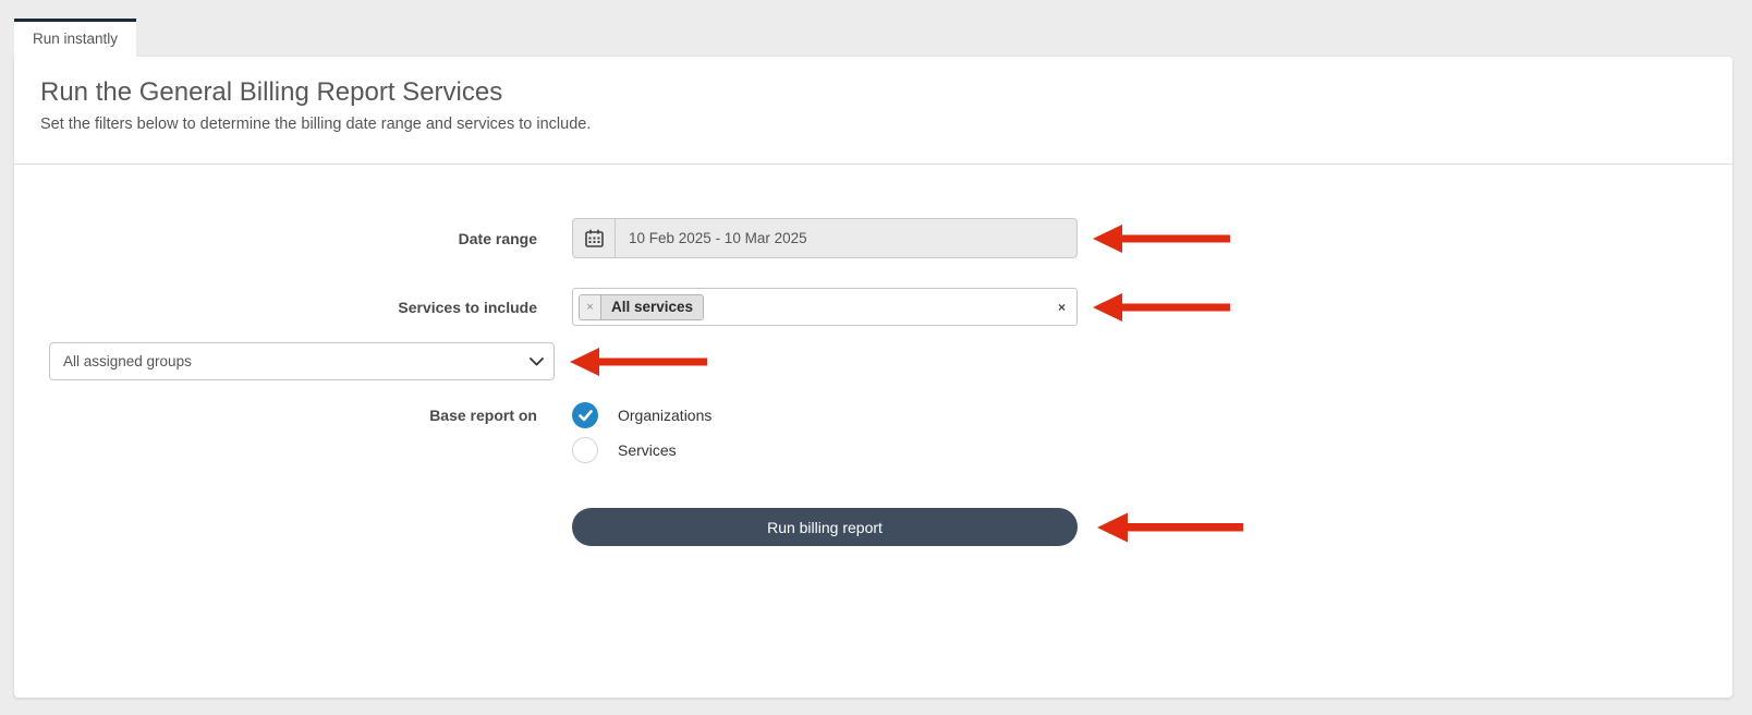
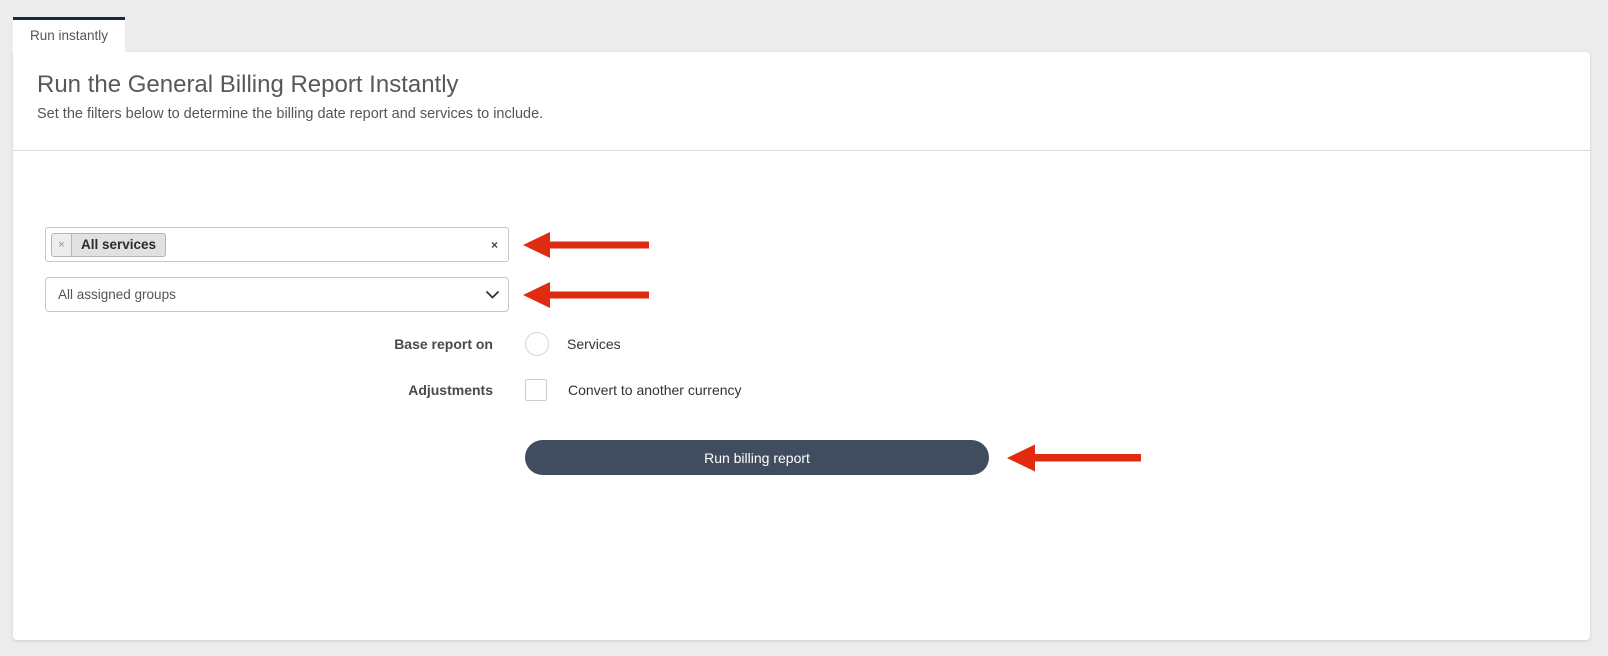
  Run instantly
- Run the General Billing Report Services
+ Run the General Billing Report Instantly
- Set the filters below to determine the billing date range and services to include.
+ Set the filters below to determine the billing date report and services to include.
- Date range
- 10 Feb 2025 - 10 Mar 2025
- Services to include
  ×
  All services
  ×
  All assigned groups
  Base report on
- Organizations
  Services
+ Adjustments
+ Convert to another currency
  Run billing report
